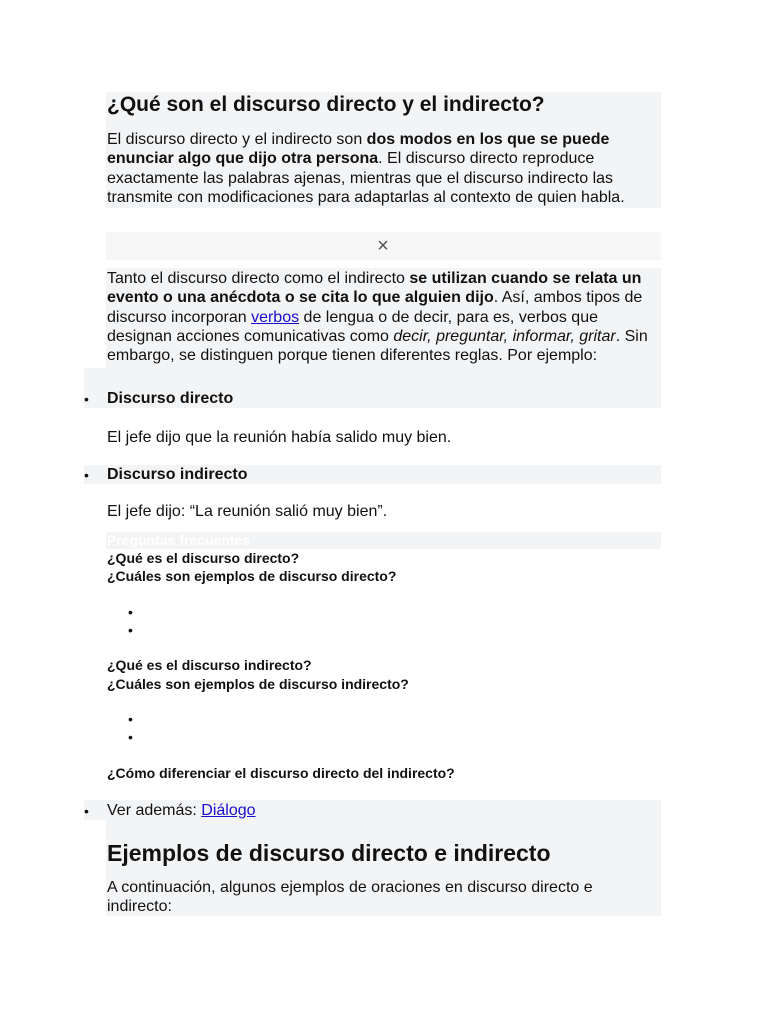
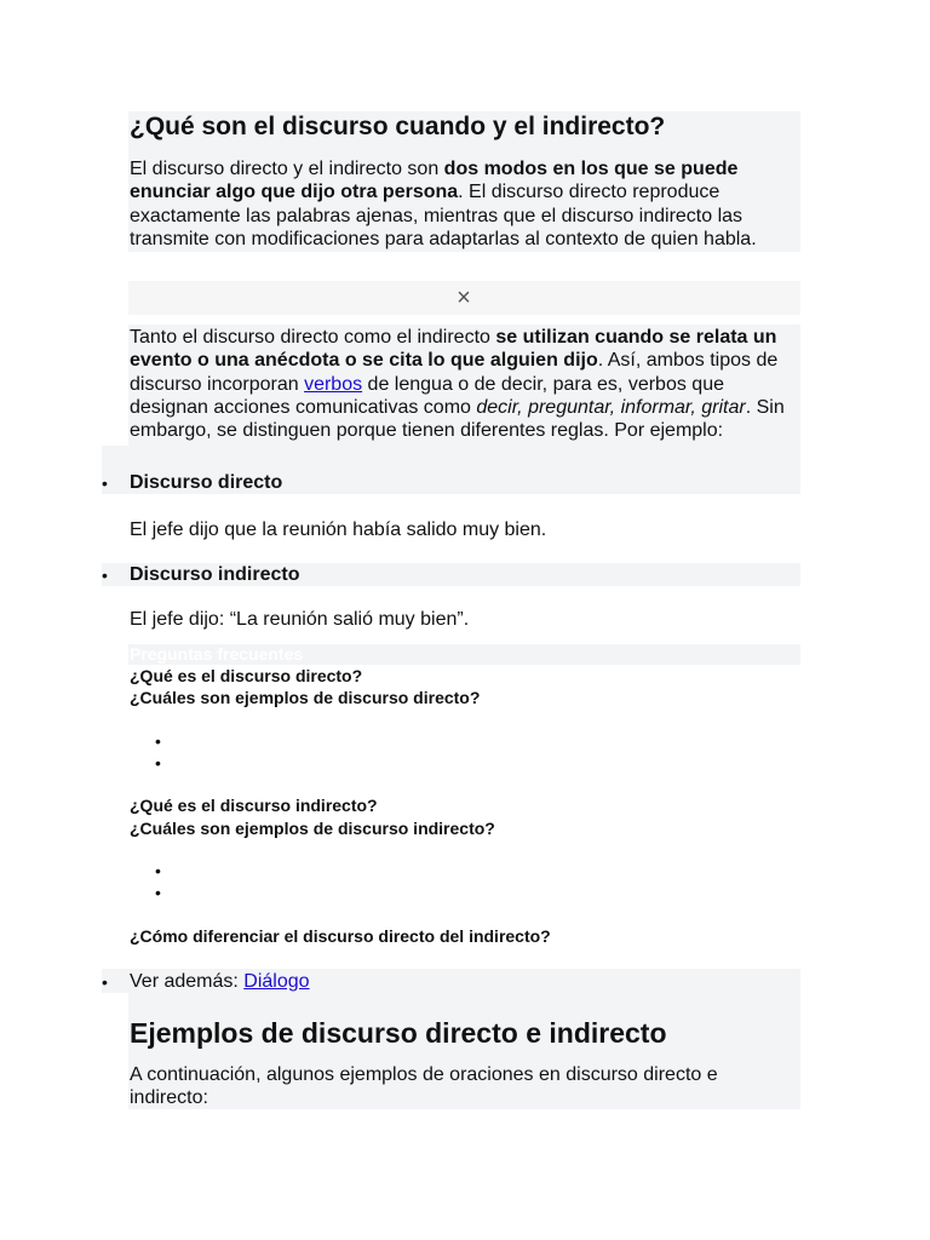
- ¿Qué son el discurso directo y el indirecto?
+ ¿Qué son el discurso cuando y el indirecto?
  El discurso directo y el indirecto son dos modos en los que se puede enunciar algo que dijo otra persona. El discurso directo reproduce exactamente las palabras ajenas, mientras que el discurso indirecto las transmite con modificaciones para adaptarlas al contexto de quien habla.
  ×
  Tanto el discurso directo como el indirecto se utilizan cuando se relata un evento o una anécdota o se cita lo que alguien dijo. Así, ambos tipos de discurso incorporan verbos de lengua o de decir, para es, verbos que designan acciones comunicativas como decir, preguntar, informar, gritar. Sin embargo, se distinguen porque tienen diferentes reglas. Por ejemplo:
  •
  Discurso directo
  El jefe dijo que la reunión había salido muy bien.
  •
  Discurso indirecto
  El jefe dijo: “La reunión salió muy bien”.
  ¿Qué es el discurso directo?
  ¿Cuáles son ejemplos de discurso directo?
  •
  •
  ¿Qué es el discurso indirecto?
  ¿Cuáles son ejemplos de discurso indirecto?
  •
  •
  ¿Cómo diferenciar el discurso directo del indirecto?
  •
  Ver además: Diálogo
  Ejemplos de discurso directo e indirecto
  A continuación, algunos ejemplos de oraciones en discurso directo e indirecto:
